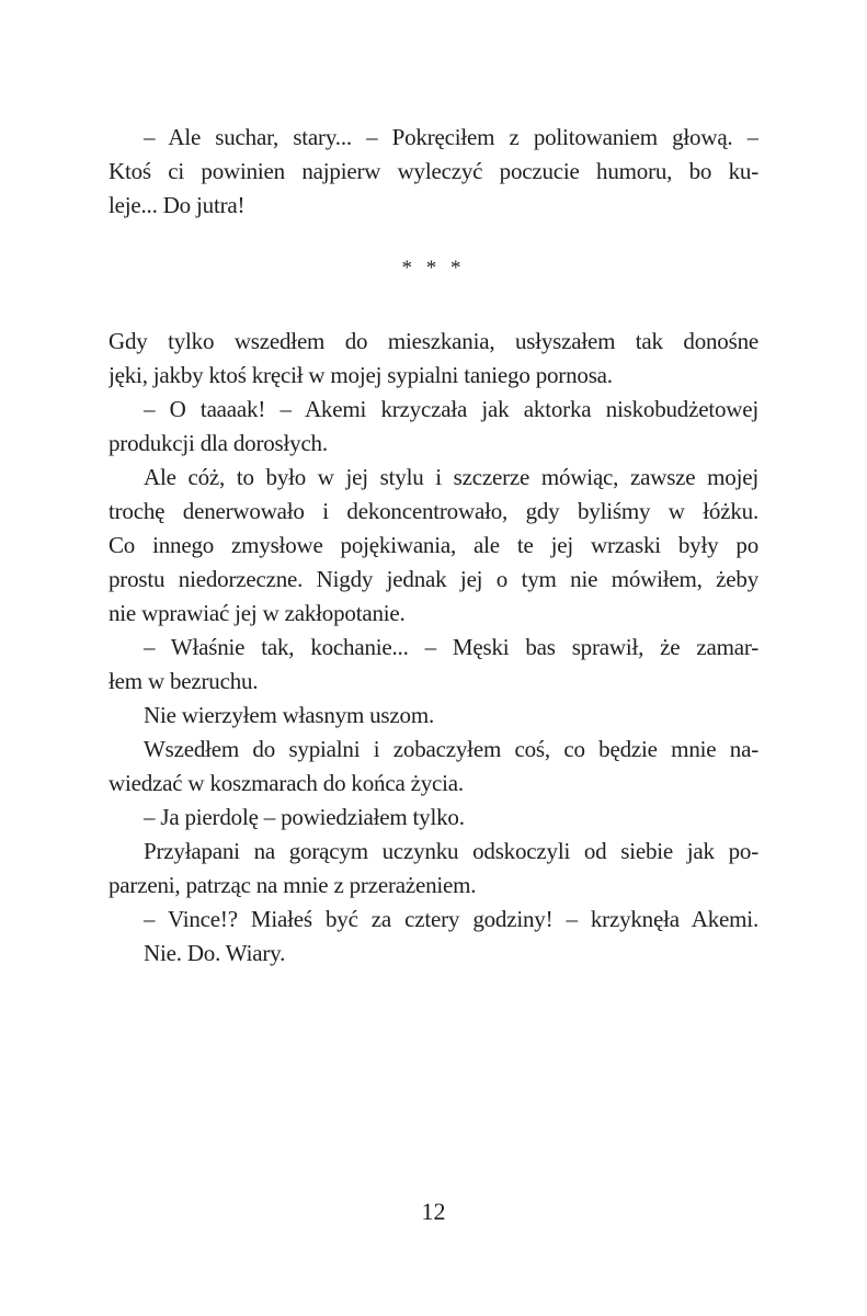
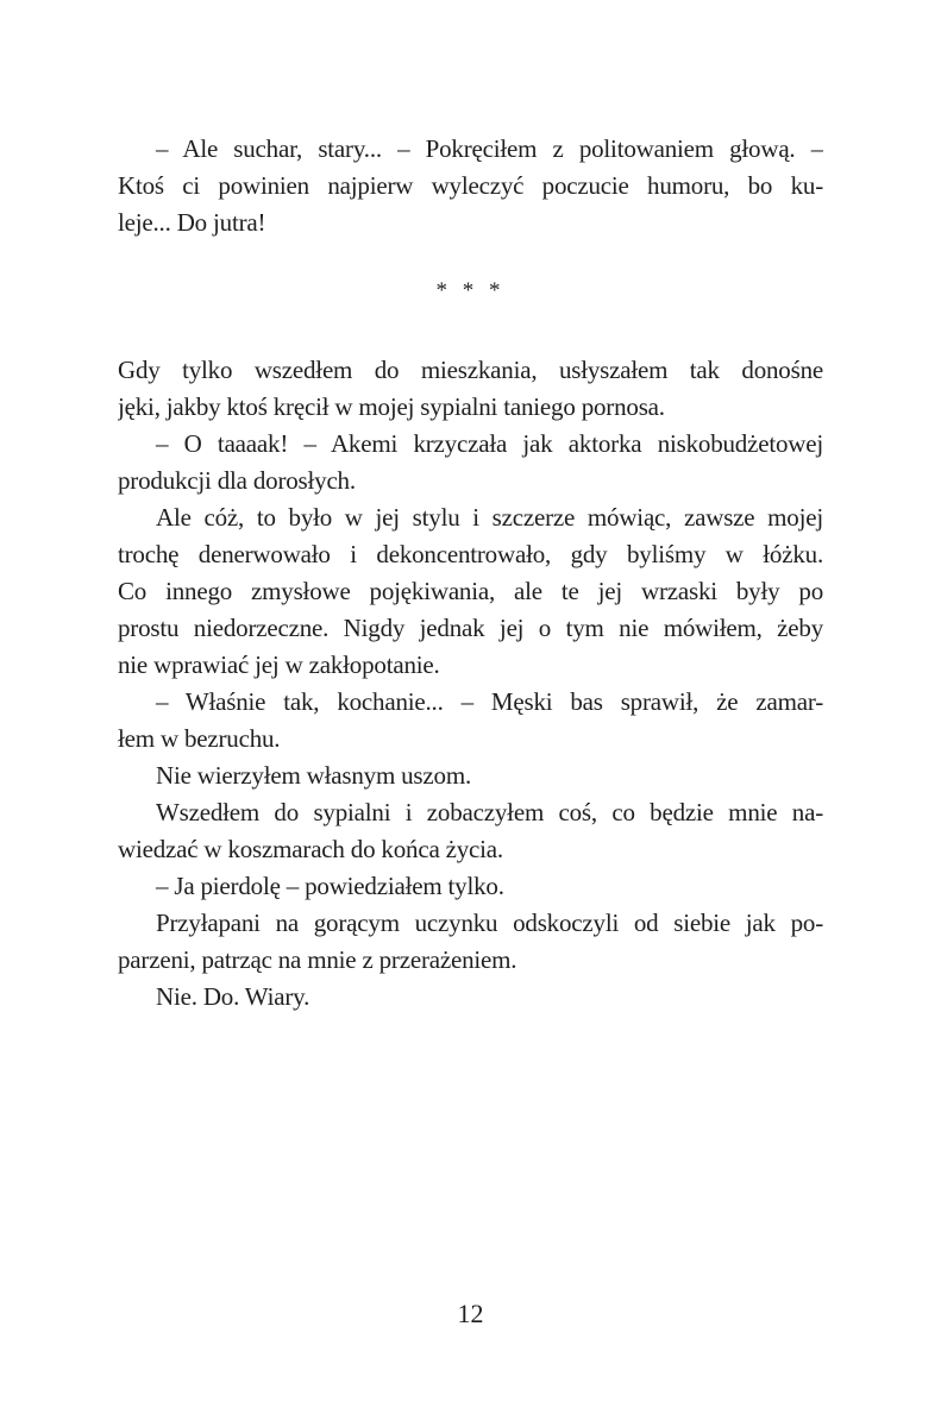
  – Ale suchar, stary... – Pokręciłem z politowaniem głową. –
  Ktoś ci powinien najpierw wyleczyć poczucie humoru, bo ku-
  leje... Do jutra!
  * * *
  Gdy tylko wszedłem do mieszkania, usłyszałem tak donośne
  jęki, jakby ktoś kręcił w mojej sypialni taniego pornosa.
  – O taaaak! – Akemi krzyczała jak aktorka niskobudżetowej
  produkcji dla dorosłych.
  Ale cóż, to było w jej stylu i szczerze mówiąc, zawsze mojej
  trochę denerwowało i dekoncentrowało, gdy byliśmy w łóżku.
  Co innego zmysłowe pojękiwania, ale te jej wrzaski były po
  prostu niedorzeczne. Nigdy jednak jej o tym nie mówiłem, żeby
  nie wprawiać jej w zakłopotanie.
  – Właśnie tak, kochanie... – Męski bas sprawił, że zamar-
  łem w bezruchu.
  Nie wierzyłem własnym uszom.
  Wszedłem do sypialni i zobaczyłem coś, co będzie mnie na-
  wiedzać w koszmarach do końca życia.
  – Ja pierdolę – powiedziałem tylko.
  Przyłapani na gorącym uczynku odskoczyli od siebie jak po-
  parzeni, patrząc na mnie z przerażeniem.
- – Vince!? Miałeś być za cztery godziny! – krzyknęła Akemi.
  Nie. Do. Wiary.
  12
